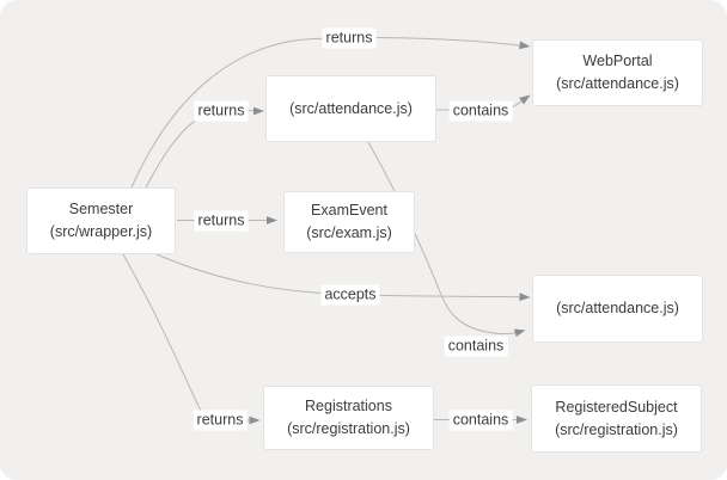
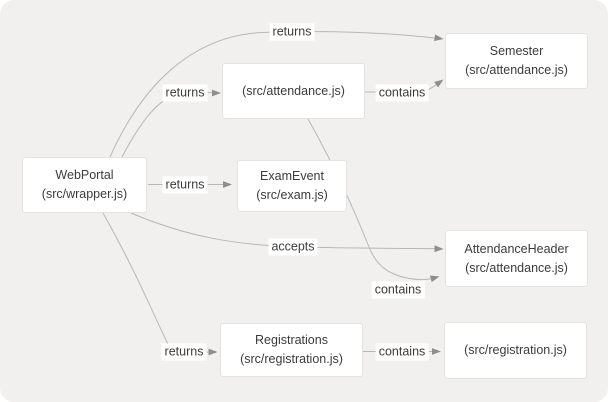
- Semester
+ WebPortal
  (src/wrapper.js)
  (src/attendance.js)
- WebPortal
+ Semester
  (src/attendance.js)
  ExamEvent
  (src/exam.js)
+ AttendanceHeader
  (src/attendance.js)
  Registrations
  (src/registration.js)
- RegisteredSubject
  (src/registration.js)
  returns
  returns
  returns
  accepts
  returns
  contains
  contains
  contains
